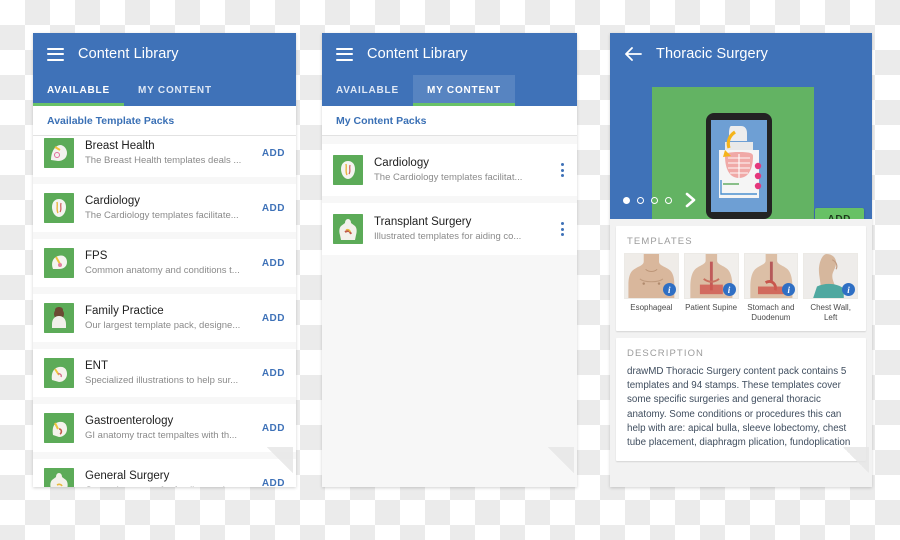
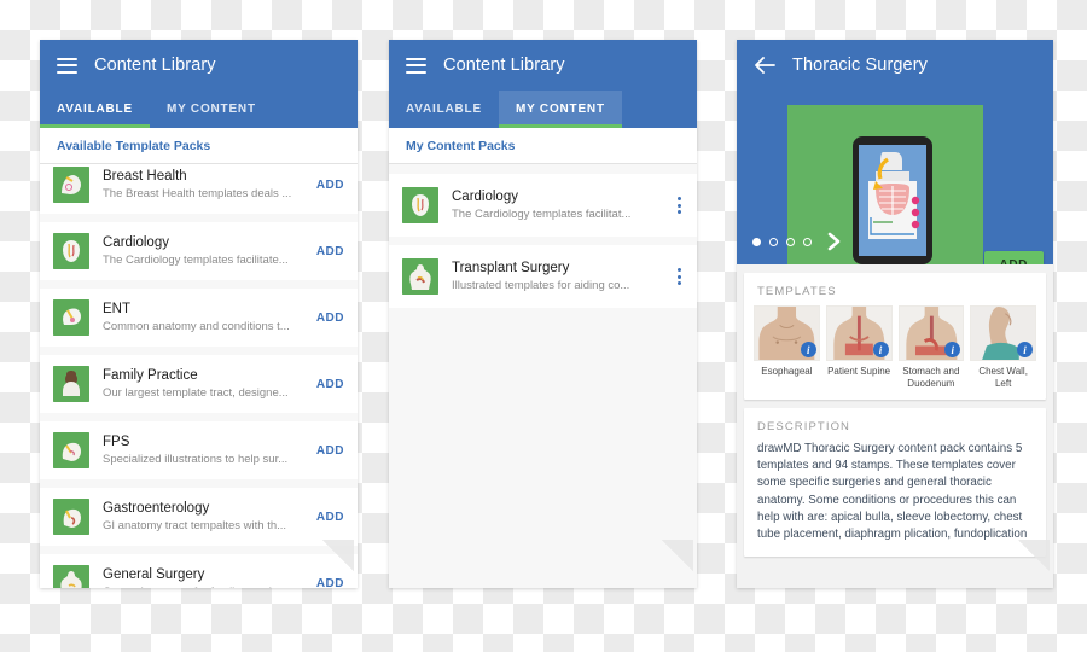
  Content Library
  AVAILABLE
  MY CONTENT
  Available Template Packs
  Breast Health
  The Breast Health templates deals ...
  ADD
  Cardiology
  The Cardiology templates facilitate...
  ADD
- FPS
+ ENT
  Common anatomy and conditions t...
  ADD
  Family Practice
- Our largest template pack, designe...
+ Our largest template tract, designe...
  ADD
- ENT
+ FPS
  Specialized illustrations to help sur...
  ADD
  Gastroenterology
  GI anatomy tract tempaltes with th...
  ADD
  General Surgery
  ADD
  Content Library
  AVAILABLE
  MY CONTENT
  My Content Packs
  Cardiology
  The Cardiology templates facilitat...
  Transplant Surgery
  Illustrated templates for aiding co...
  Thoracic Surgery
  TEMPLATES
  i
  Esophageal
  i
  Patient Supine
  i
  Stomach and Duodenum
  i
  Chest Wall, Left
  DESCRIPTION
  drawMD Thoracic Surgery content pack contains 5 templates and 94 stamps. These templates cover some specific surgeries and general thoracic anatomy. Some conditions or procedures this can help with are: apical bulla, sleeve lobectomy, chest tube placement, diaphragm plication, fundoplication
